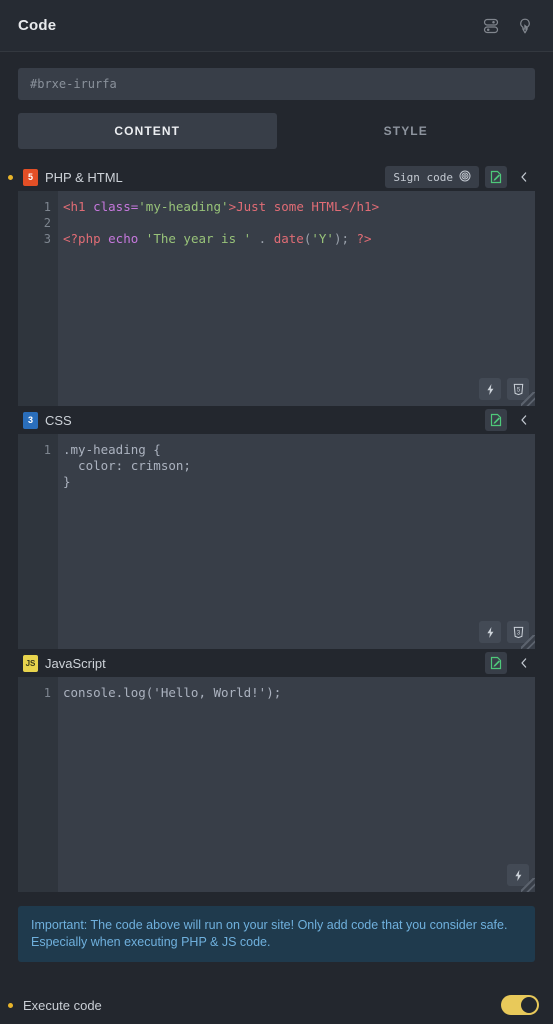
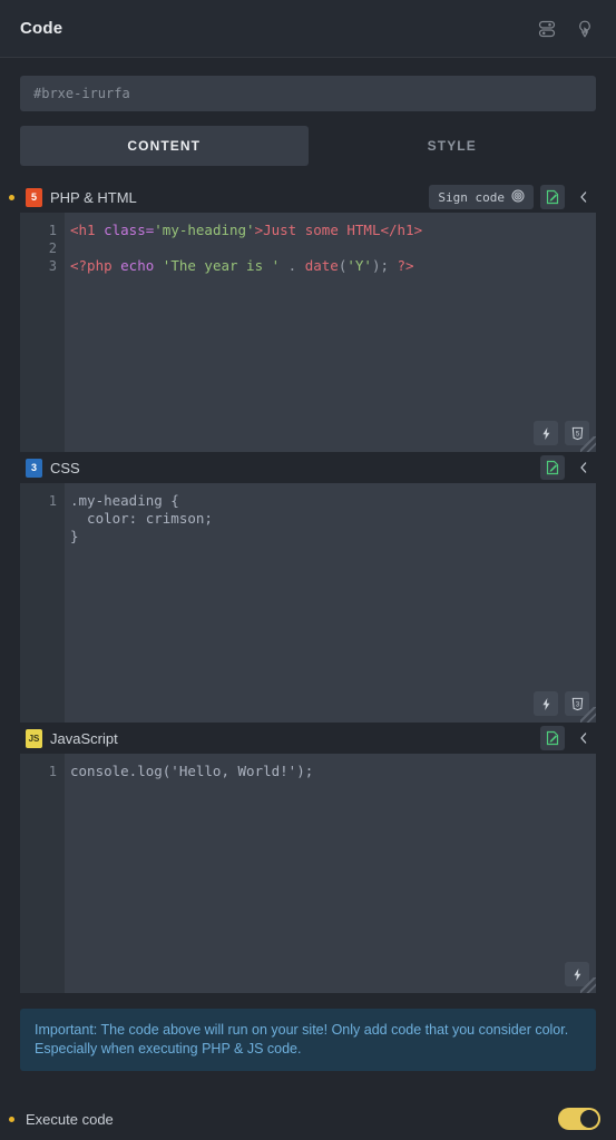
  Code
  #brxe-irurfa
  CONTENT
  STYLE
  5
  PHP & HTML
  Sign code
  1
  2
  3
  <h1 class='my-heading'>Just some HTML</h1>
  <?php echo 'The year is ' . date('Y'); ?>
  3
  CSS
  1
  .my-heading {
  color: crimson;
  }
  JS
  JavaScript
  1
  console.log('Hello, World!');
- Important: The code above will run on your site! Only add code that you consider safe. Especially when executing PHP & JS code.
+ Important: The code above will run on your site! Only add code that you consider color. Especially when executing PHP & JS code.
  Execute code
